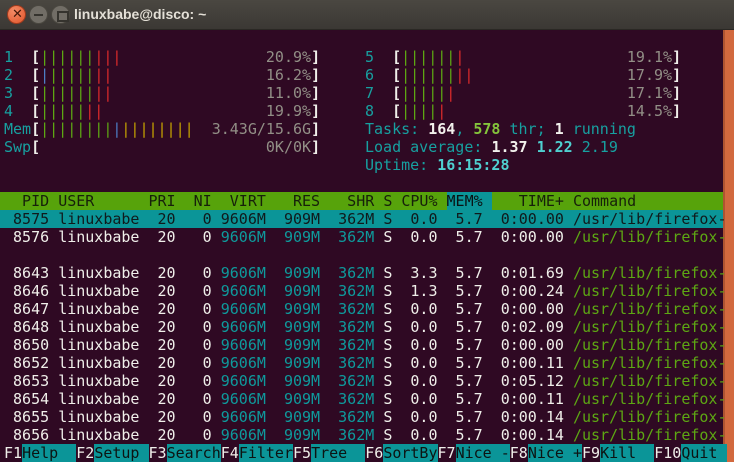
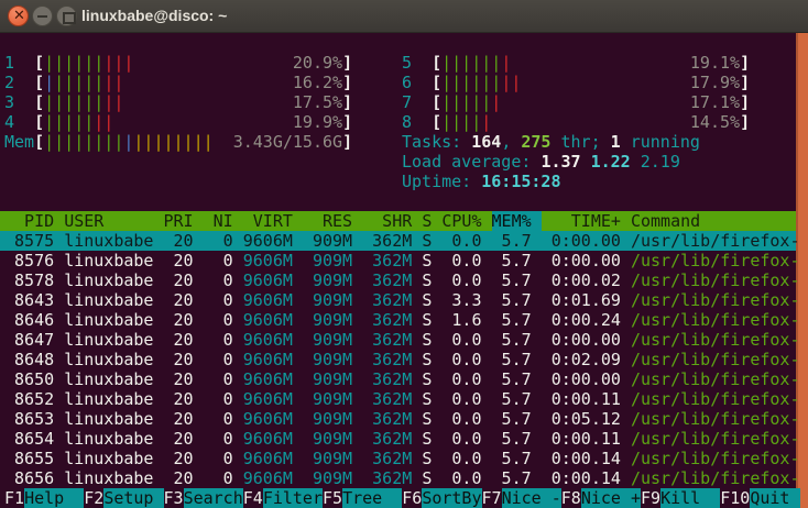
  ✕
  linuxbabe@disco: ~
  1 [||||||||| 20.9%]
  2 [|||||||| 16.2%]
- 3 [|||||||| 11.0%]
+ 3 [|||||||| 17.5%]
  4 [||||||| 19.9%]
  Mem[||||||||||||||||| 3.43G/15.6G]
- Swp[ 0K/0K]
  5 [||||||| 19.1%]
  6 [|||||||| 17.9%]
  7 [|||||| 17.1%]
  8 [||||| 14.5%]
- Tasks: 164, 578 thr; 1 running
+ Tasks: 164, 275 thr; 1 running
  Load average: 1.37 1.22 2.19
  Uptime: 16:15:28
  PID USER PRI NI VIRT RES SHR S CPU% MEM% TIME+ Command
  8575 linuxbabe 20 0 9606M 909M 362M S 0.0 5.7 0:00.00 /usr/lib/firefox-
  8576 linuxbabe 20 0 9606M 909M 362M S 0.0 5.7 0:00.00 /usr/lib/firefox-
+ 8578 linuxbabe 20 0 9606M 909M 362M S 0.0 5.7 0:00.02 /usr/lib/firefox-
  8643 linuxbabe 20 0 9606M 909M 362M S 3.3 5.7 0:01.69 /usr/lib/firefox-
- 8646 linuxbabe 20 0 9606M 909M 362M S 1.3 5.7 0:00.24 /usr/lib/firefox-
+ 8646 linuxbabe 20 0 9606M 909M 362M S 1.6 5.7 0:00.24 /usr/lib/firefox-
  8647 linuxbabe 20 0 9606M 909M 362M S 0.0 5.7 0:00.00 /usr/lib/firefox-
  8648 linuxbabe 20 0 9606M 909M 362M S 0.0 5.7 0:02.09 /usr/lib/firefox-
  8650 linuxbabe 20 0 9606M 909M 362M S 0.0 5.7 0:00.00 /usr/lib/firefox-
  8652 linuxbabe 20 0 9606M 909M 362M S 0.0 5.7 0:00.11 /usr/lib/firefox-
  8653 linuxbabe 20 0 9606M 909M 362M S 0.0 5.7 0:05.12 /usr/lib/firefox-
  8654 linuxbabe 20 0 9606M 909M 362M S 0.0 5.7 0:00.11 /usr/lib/firefox-
  8655 linuxbabe 20 0 9606M 909M 362M S 0.0 5.7 0:00.14 /usr/lib/firefox-
  8656 linuxbabe 20 0 9606M 909M 362M S 0.0 5.7 0:00.14 /usr/lib/firefox-
  F1Help F2Setup F3SearchF4FilterF5Tree F6SortByF7Nice -F8Nice +F9Kill F10Quit
